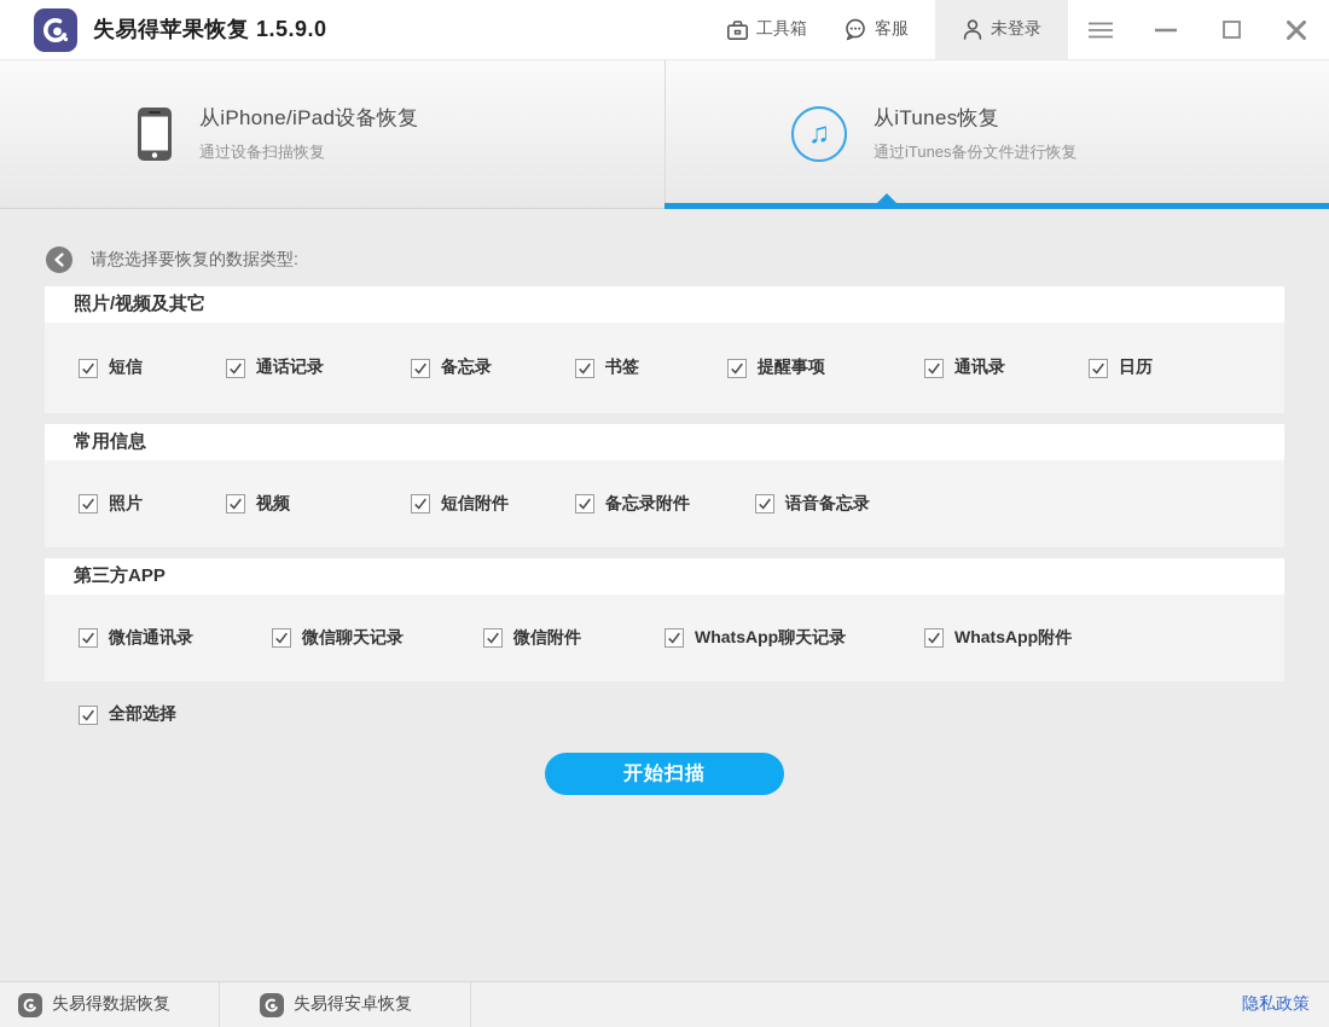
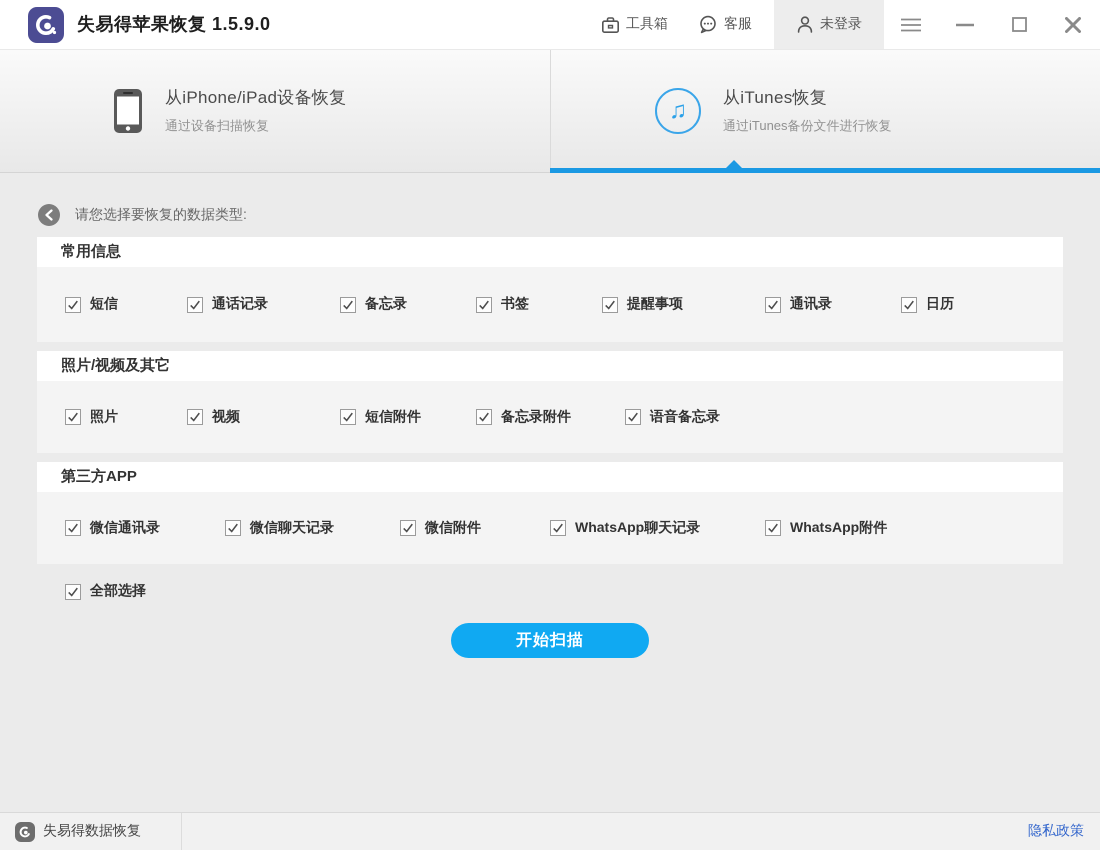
  失易得苹果恢复 1.5.9.0
  工具箱
  客服
  未登录
  从iPhone/iPad设备恢复
  通过设备扫描恢复
  ♫
  从iTunes恢复
  通过iTunes备份文件进行恢复
  请您选择要恢复的数据类型:
- 照片/视频及其它
+ 常用信息
  短信
  通话记录
  备忘录
  书签
  提醒事项
  通讯录
  日历
- 常用信息
+ 照片/视频及其它
  照片
  视频
  短信附件
  备忘录附件
  语音备忘录
  第三方APP
  微信通讯录
  微信聊天记录
  微信附件
  WhatsApp聊天记录
  WhatsApp附件
  全部选择
  开始扫描
  失易得数据恢复
- 失易得安卓恢复
  隐私政策
